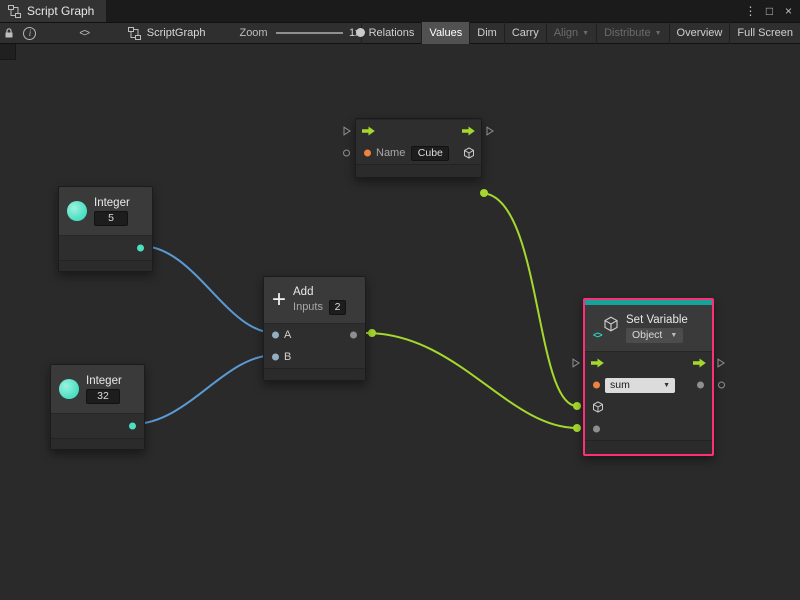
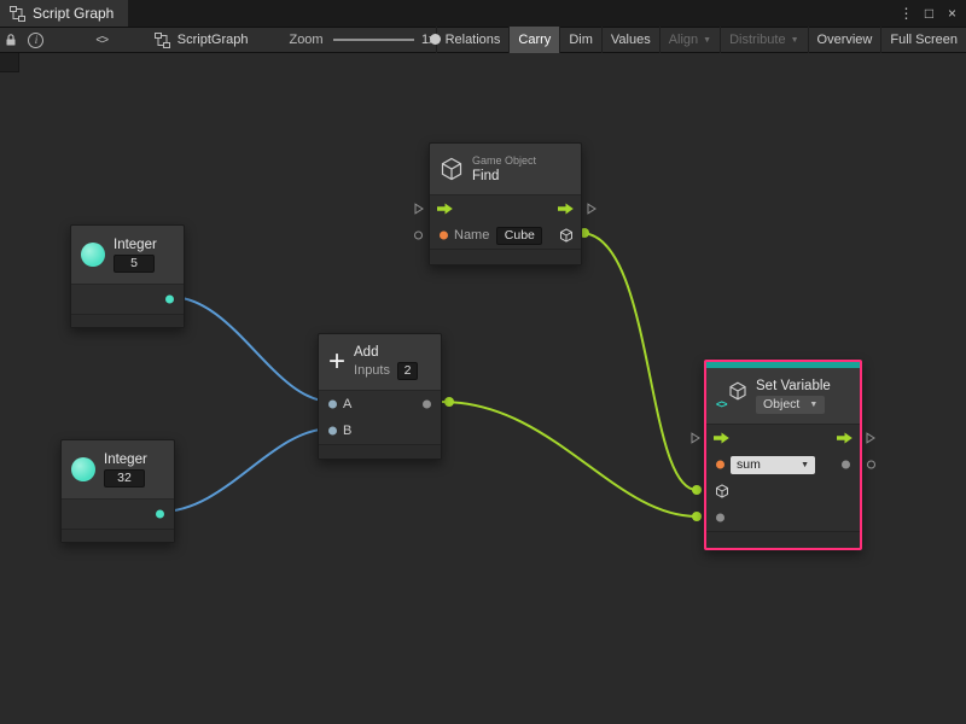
  Script Graph
  ⋮
  □
  ×
  i
  <>
  ScriptGraph
  Zoom
  Relations
- Values
+ Carry
  Dim
- Carry
+ Values
  Align
  Distribute
  Overview
  Full Screen
  Integer
  5
  Integer
  32
+ Game Object
+ Find
  Name
  Cube
  +
  Add
  Inputs
  2
  A
  B
  <>
  Set Variable
  Object
  sum
